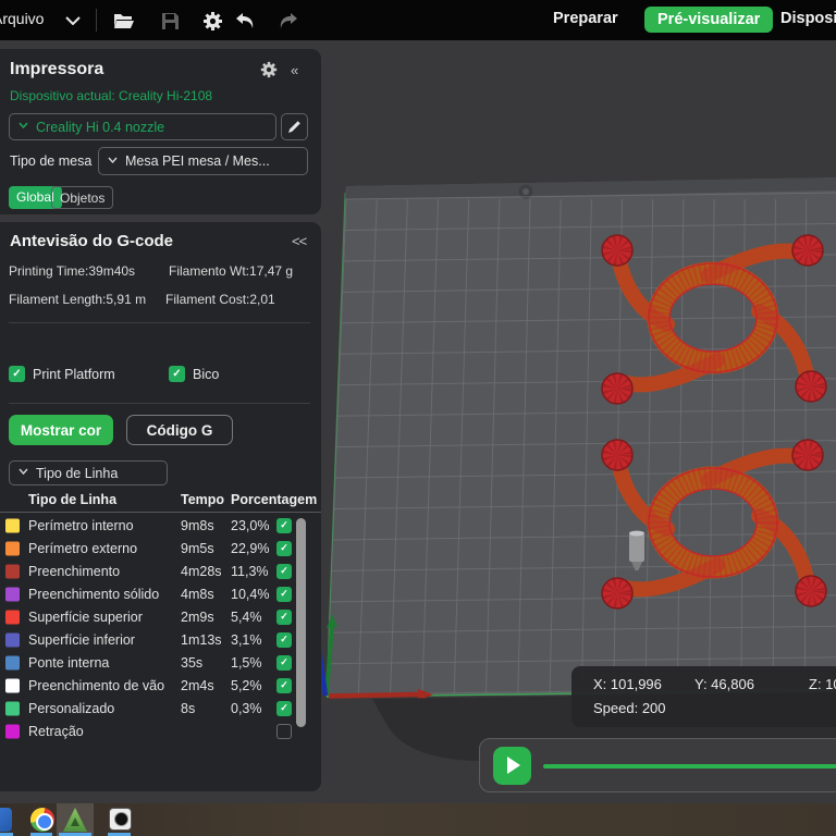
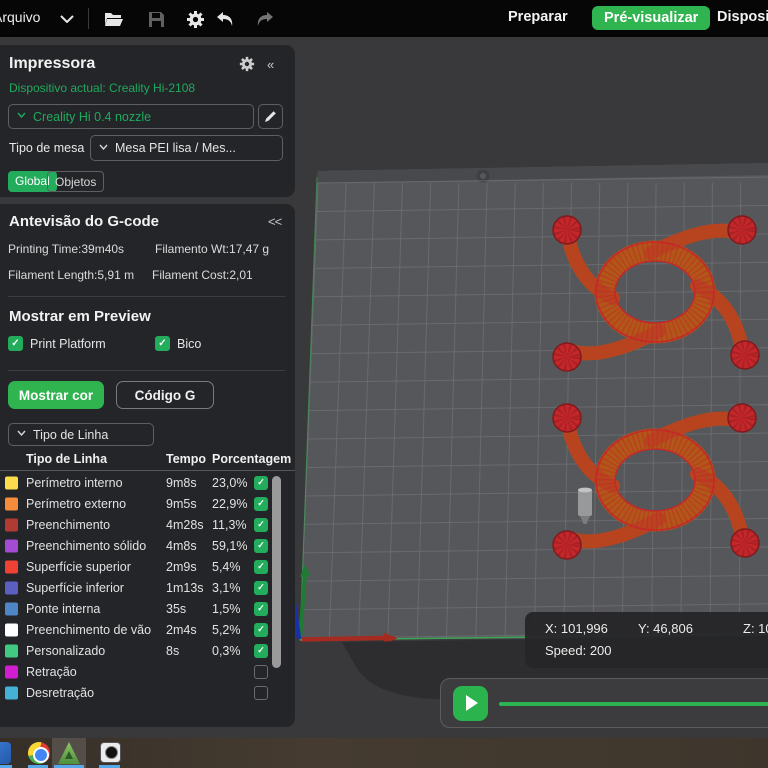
  rquivo
  Preparar
  Pré-visualizar
  Impressora
  «
  Dispositivo actual: Creality Hi-2108
  Creality Hi 0.4 nozzle
  Tipo de mesa
- Mesa PEI mesa / Mes...
+ Mesa PEI lisa / Mes...
  Global
  Objetos
  Antevisão do G-code
  <<
  Printing Time:39m40s
  Filamento Wt:17,47 g
  Filament Length:5,91 m
  Filament Cost:2,01
+ Mostrar em Preview
  ✓
  Print Platform
  ✓
  Bico
  Mostrar cor
  Código G
  Tipo de Linha
  Tipo de Linha
  Tempo
  Porcentagem
  Perímetro interno
  9m8s
  23,0%
  ✓
  Perímetro externo
  9m5s
  22,9%
  ✓
  Preenchimento
  4m28s
  11,3%
  ✓
  Preenchimento sólido
  4m8s
- 10,4%
+ 59,1%
  ✓
  Superfície superior
  2m9s
  5,4%
  ✓
  Superfície inferior
  1m13s
  3,1%
  ✓
  Ponte interna
  35s
  1,5%
  ✓
  Preenchimento de vão
  2m4s
  5,2%
  ✓
  Personalizado
  8s
  0,3%
  ✓
  Retração
+ Desretração
  X: 101,996
  Y: 46,806
  Speed: 200
